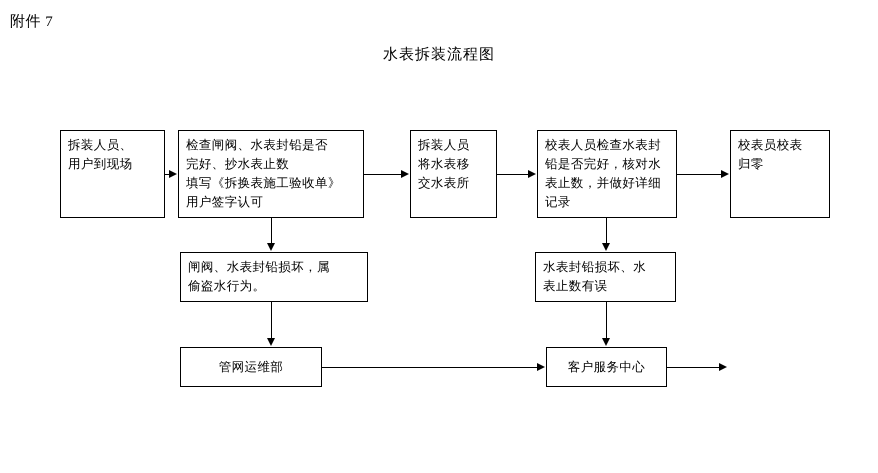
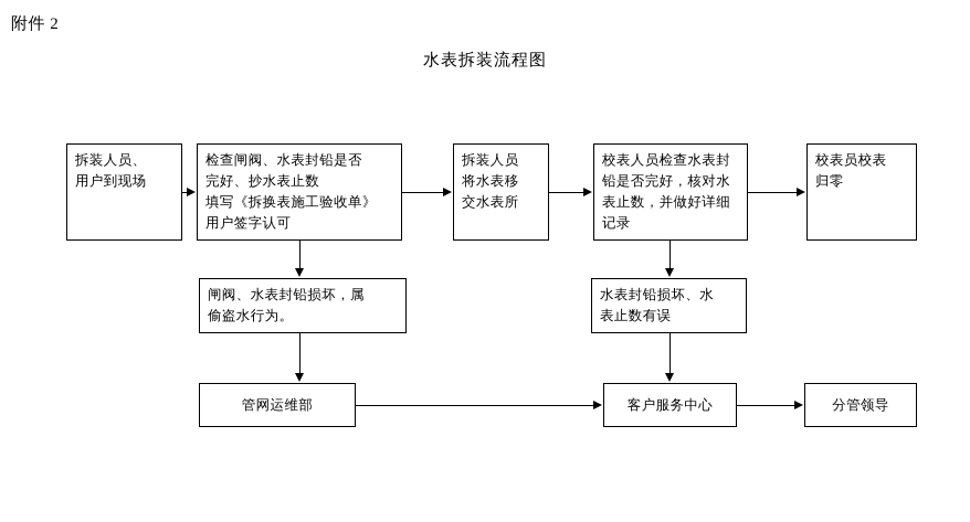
- 附件 7
+ 附件 2
  水表拆装流程图
  拆装人员、
  用户到现场
  检查闸阀、水表封铅是否
  完好、抄水表止数
  填写《拆换表施工验收单》
  用户签字认可
  拆装人员
  将水表移
  交水表所
  校表人员检查水表封
  铅是否完好，核对水
  表止数，并做好详细
  记录
  校表员校表
  归零
  闸阀、水表封铅损坏，属
  偷盗水行为。
  水表封铅损坏、水
  表止数有误
  管网运维部
  客户服务中心
+ 分管领导
